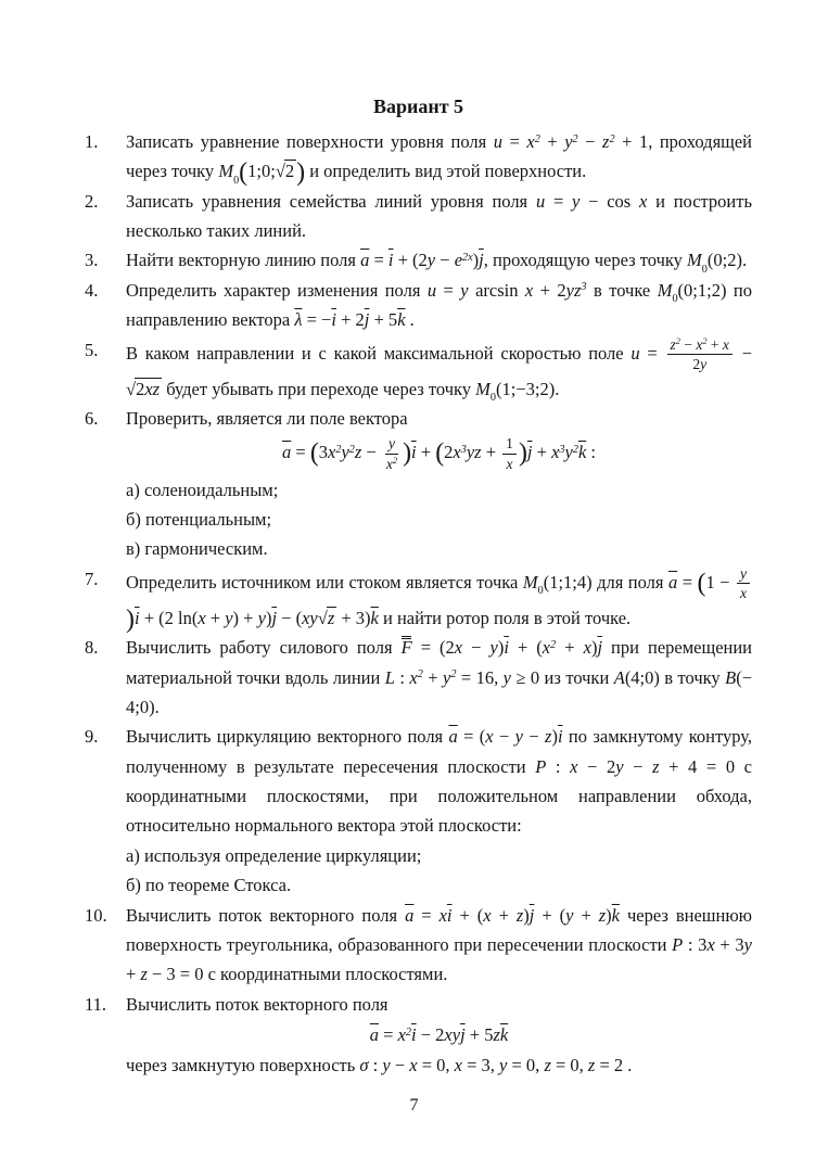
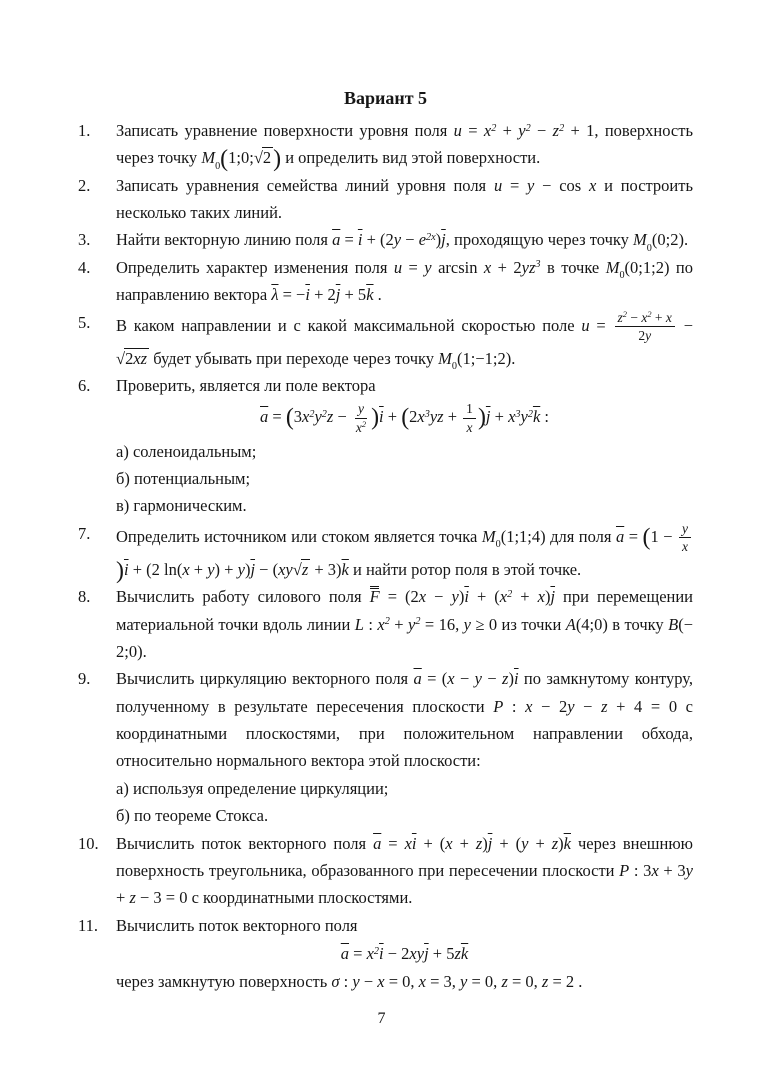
  Вариант 5
  1.
- Записать уравнение поверхности уровня поля u = x2 + y2 − z2 + 1, проходящей через точку M0(1;0;√2) и определить вид этой поверхности.
+ Записать уравнение поверхности уровня поля u = x2 + y2 − z2 + 1, поверхность через точку M0(1;0;√2) и определить вид этой поверхности.
  2.
  Записать уравнения семейства линий уровня поля u = y − cos x и построить несколько таких линий.
  3.
  Найти векторную линию поля a = i + (2y − e2x)j, проходящую через точку M0(0;2).
  4.
  Определить характер изменения поля u = y arcsin x + 2yz3 в точке M0(0;1;2) по направлению вектора λ = −i + 2j + 5k .
  5.
  В каком направлении и с какой максимальной скоростью поле u =
  z2 − x2 + x
  2y
- − √2xz будет убывать при переходе через точку M0(1;−3;2).
+ − √2xz будет убывать при переходе через точку M0(1;−1;2).
  6.
  Проверить, является ли поле вектора
  a = (3x2y2z −
  y
  x2
  )i + (2x3yz +
  1
  x
  )j + x3y2k :
  а) соленоидальным;
  б) потенциальным;
  в) гармоническим.
  7.
  Определить источником или стоком является точка M0(1;1;4) для поля a = (1 −
  y
  x
  )i + (2 ln(x + y) + y)j − (xy√z + 3)k и найти ротор поля в этой точке.
  8.
- Вычислить работу силового поля F = (2x − y)i + (x2 + x)j при перемещении материальной точки вдоль линии L : x2 + y2 = 16, y ≥ 0 из точки A(4;0) в точку B(− 4;0).
+ Вычислить работу силового поля F = (2x − y)i + (x2 + x)j при перемещении материальной точки вдоль линии L : x2 + y2 = 16, y ≥ 0 из точки A(4;0) в точку B(− 2;0).
  9.
  Вычислить циркуляцию векторного поля a = (x − y − z)i по замкнутому контуру, полученному в результате пересечения плоскости P : x − 2y − z + 4 = 0 с координатными плоскостями, при положительном направлении обхода, относительно нормального вектора этой плоскости:
  а) используя определение циркуляции;
  б) по теореме Стокса.
  10.
  Вычислить поток векторного поля a = xi + (x + z)j + (y + z)k через внешнюю поверхность треугольника, образованного при пересечении плоскости P : 3x + 3y + z − 3 = 0 с координатными плоскостями.
  11.
  Вычислить поток векторного поля
  a = x2i − 2xyj + 5zk
  через замкнутую поверхность σ : y − x = 0, x = 3, y = 0, z = 0, z = 2 .
  7
